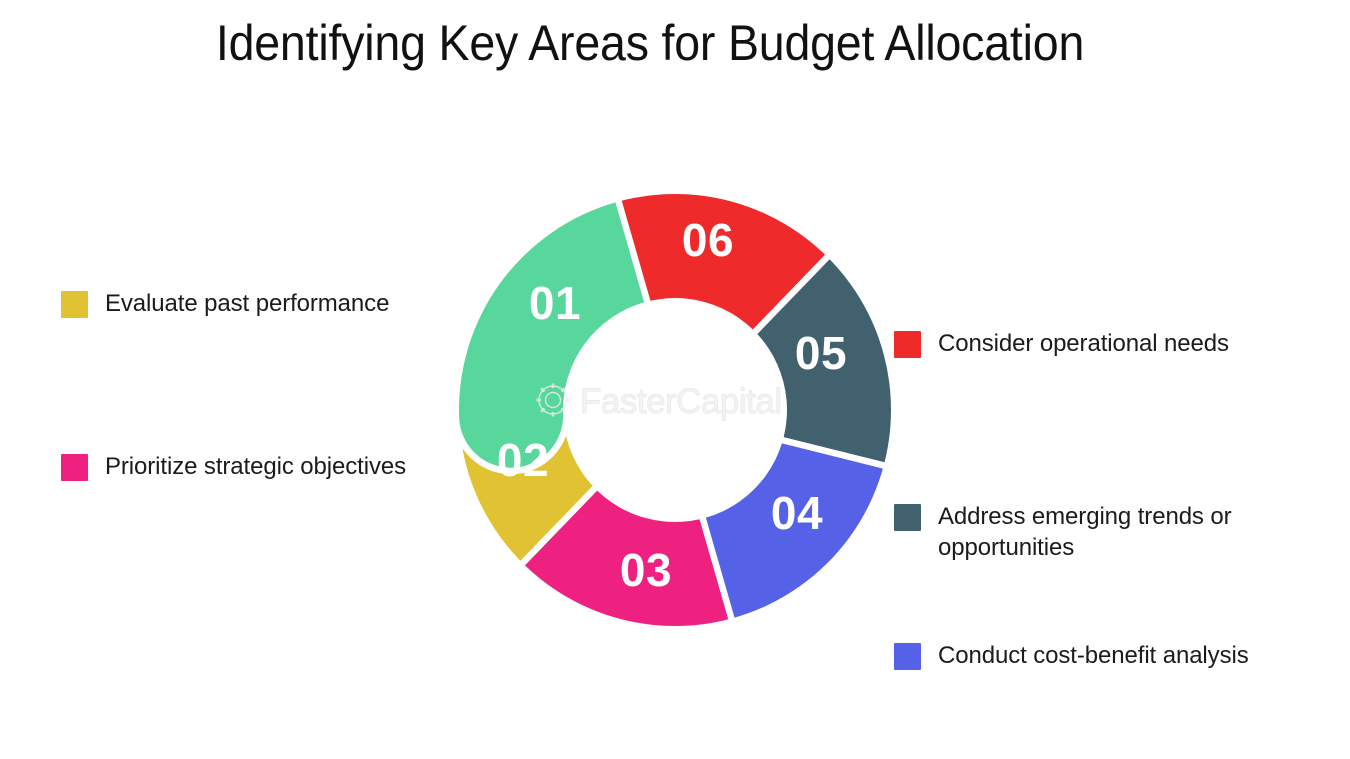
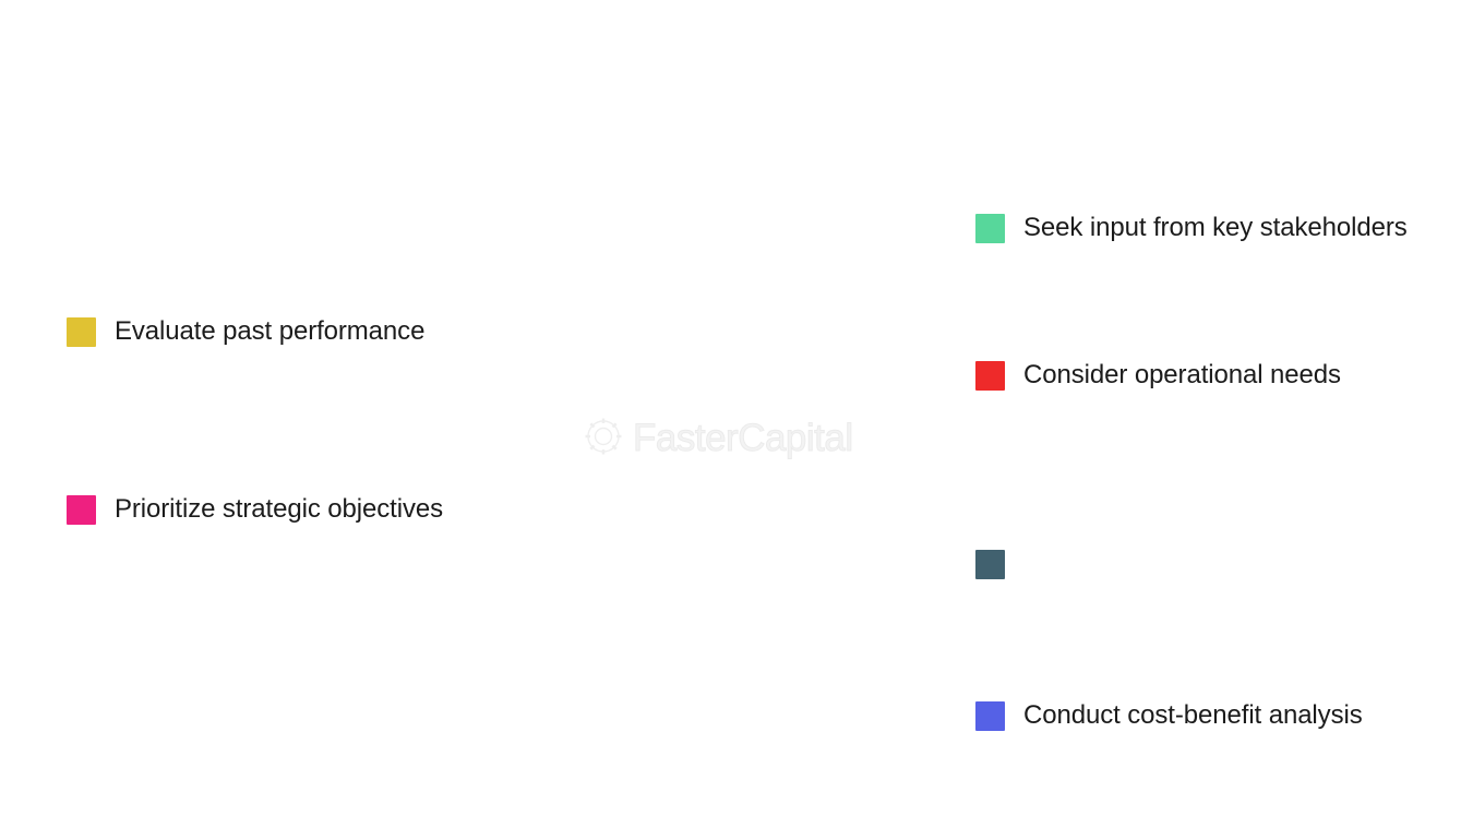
- Identifying Key Areas for Budget Allocation
- 01
- 02
- 03
- 04
- 05
- 06
  Evaluate past performance
  Prioritize strategic objectives
+ Seek input from key stakeholders
  Consider operational needs
- Address emerging trends or opportunities
  Conduct cost-benefit analysis
